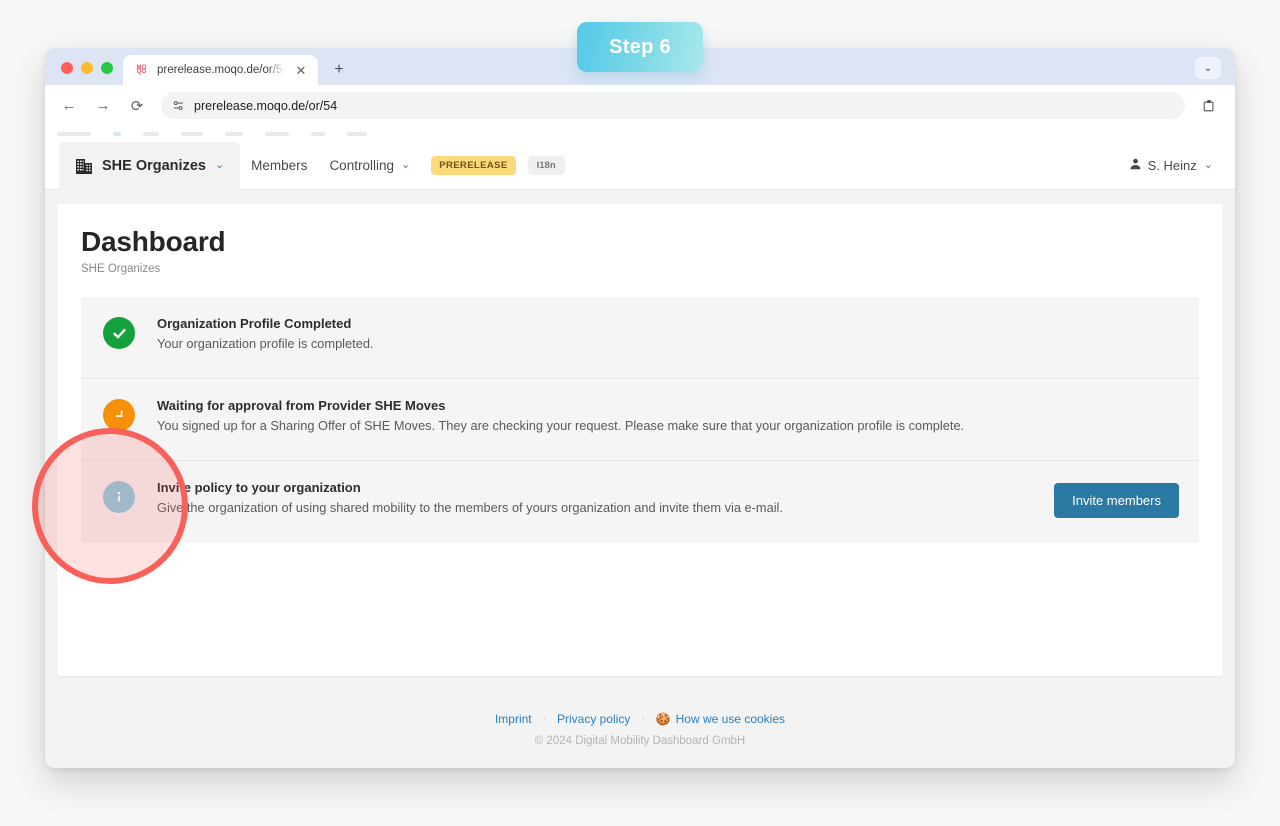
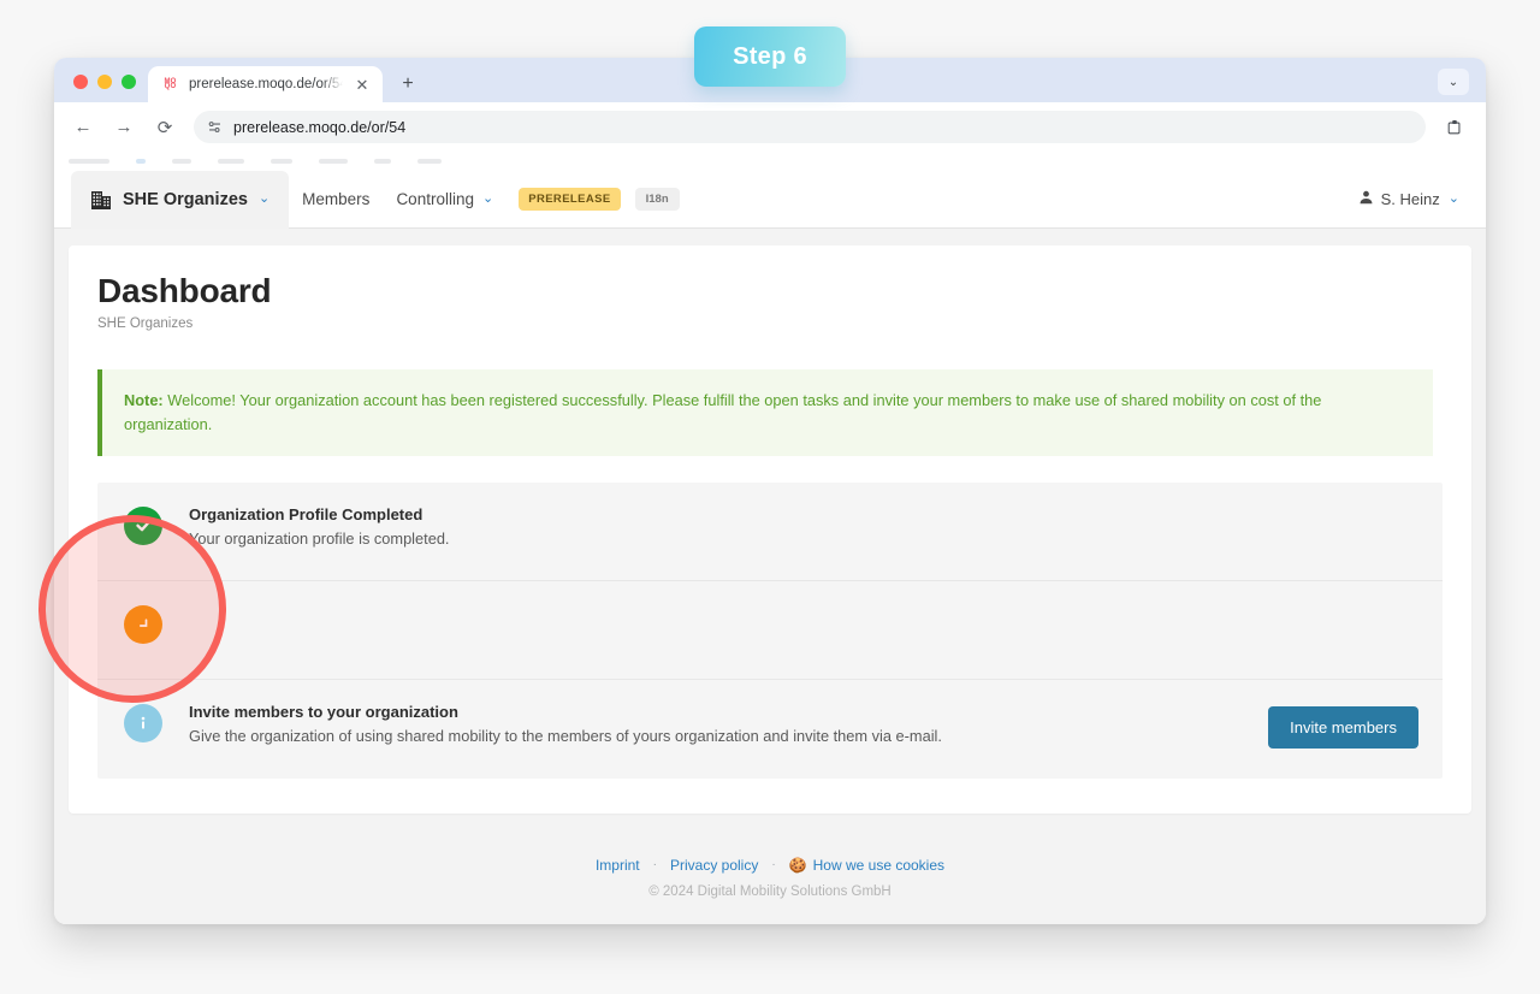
  Step 6
  prerelease.moqo.de/or/5
  ✕
  +
  ⌄
  ←
  →
  ⟳
  prerelease.moqo.de/or/54
  SHE Organizes
  ⌄
  Members
  Controlling
  ⌄
  PRERELEASE
  I18n
  S. Heinz
  ⌄
  Dashboard
  SHE Organizes
+ Note: Welcome! Your organization account has been registered successfully. Please fulfill the open tasks and invite your members to make use of shared mobility on cost of the organization.
  Organization Profile Completed
  Your organization profile is completed.
- Waiting for approval from Provider SHE Moves
- You signed up for a Sharing Offer of SHE Moves. They are checking your request. Please make sure that your organization profile is complete.
- Invite policy to your organization
+ Invite members to your organization
  Give the organization of using shared mobility to the members of yours organization and invite them via e-mail.
  Invite members
  Imprint
  ·
  Privacy policy
  ·
  🍪
  How we use cookies
- © 2024 Digital Mobility Dashboard GmbH
+ © 2024 Digital Mobility Solutions GmbH
